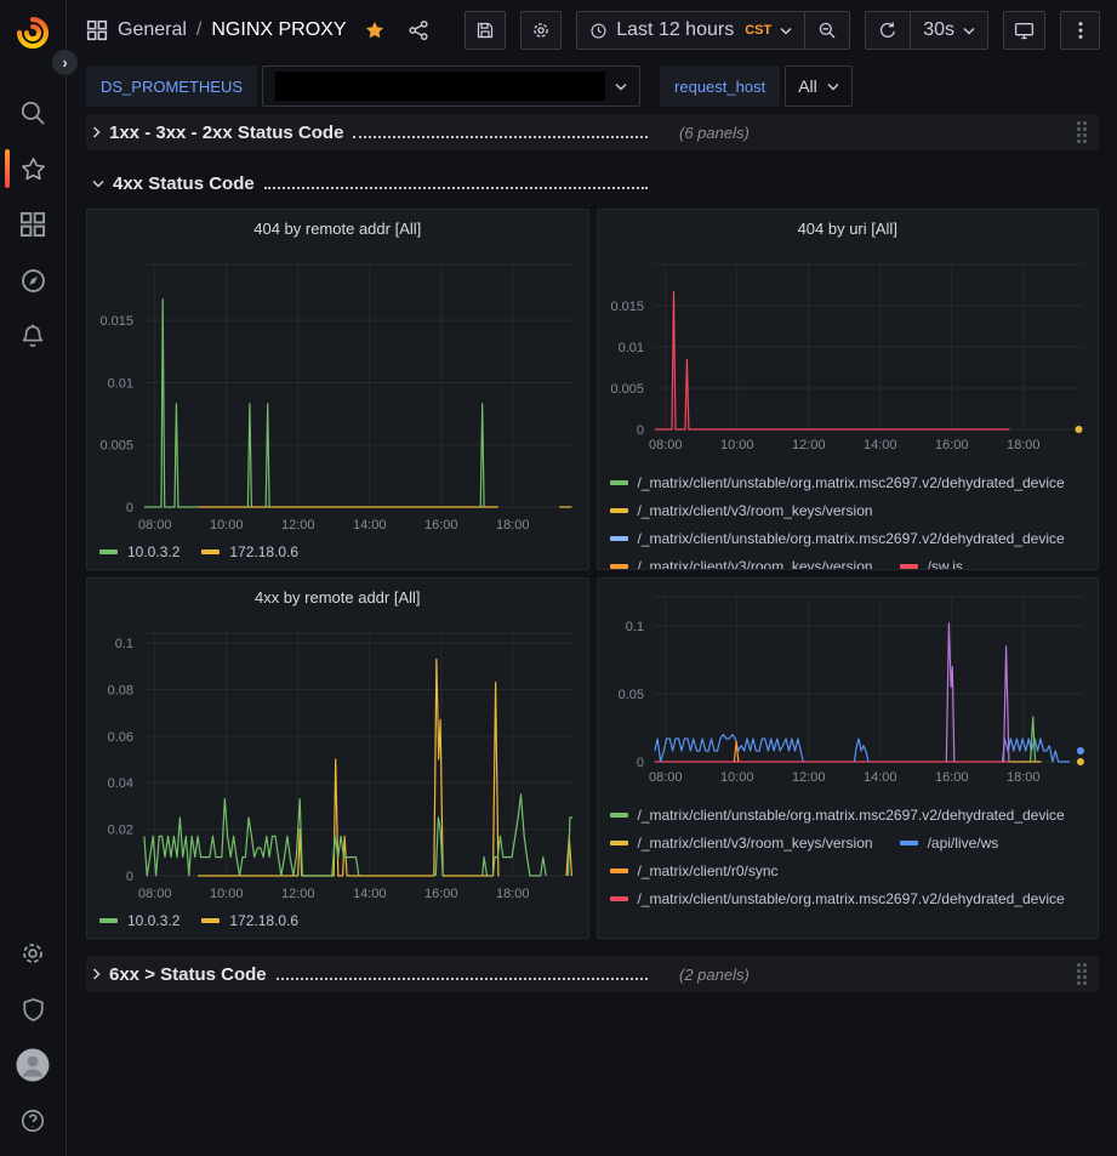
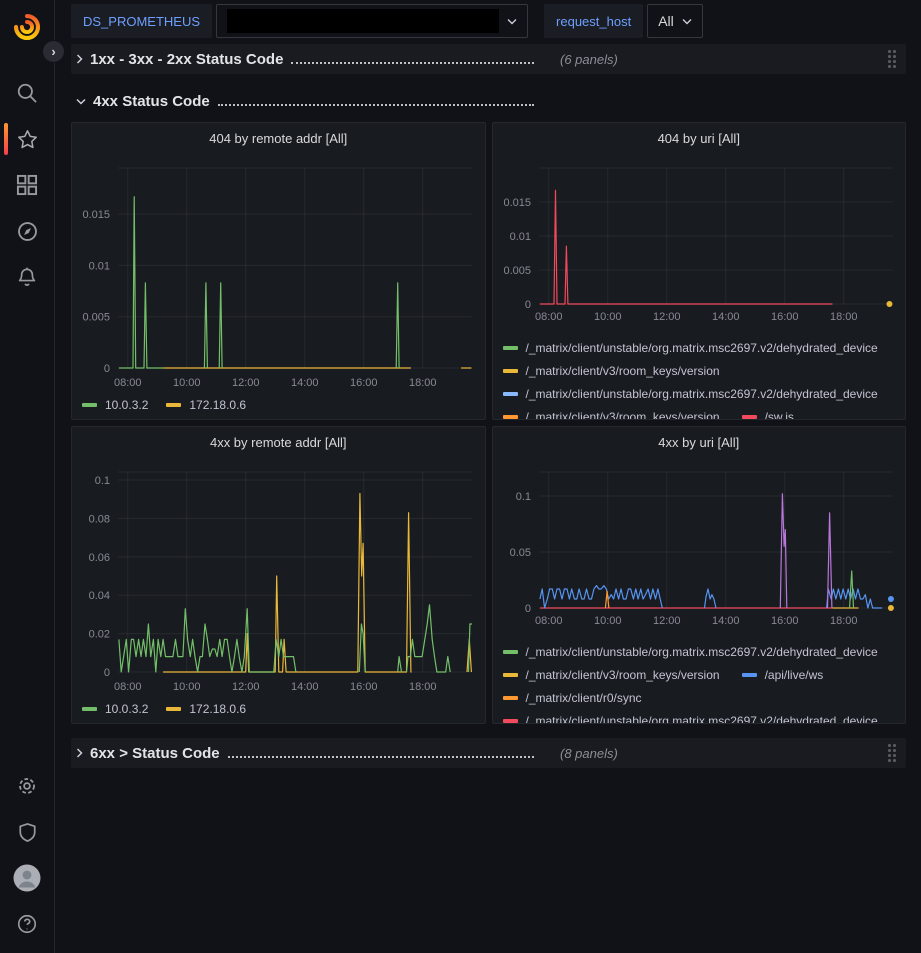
  ›
- General
- /
- NGINX PROXY
- Last 12 hours
- CST
- 30s
  DS_PROMETHEUS
  request_host
  All
  1xx - 3xx - 2xx Status Code
  (6 panels)
  4xx Status Code
  404 by remote addr [All]
  0
  0.005
  0.01
  0.015
  08:00
  10:00
  12:00
  14:00
  16:00
  18:00
  10.0.3.2
  172.18.0.6
  404 by uri [All]
  0
  0.005
  0.01
  0.015
  08:00
  10:00
  12:00
  14:00
  16:00
  18:00
  /_matrix/client/unstable/org.matrix.msc2697.v2/dehydrated_device
  /_matrix/client/v3/room_keys/version
  /_matrix/client/unstable/org.matrix.msc2697.v2/dehydrated_device
  /_matrix/client/v3/room_keys/version
  /sw.js
  4xx by remote addr [All]
  0
  0.02
  0.04
  0.06
  0.08
  0.1
  08:00
  10:00
  12:00
  14:00
  16:00
  18:00
  10.0.3.2
  172.18.0.6
+ 4xx by uri [All]
  0
  0.05
  0.1
  08:00
  10:00
  12:00
  14:00
  16:00
  18:00
  /_matrix/client/unstable/org.matrix.msc2697.v2/dehydrated_device
  /_matrix/client/v3/room_keys/version
  /api/live/ws
  /_matrix/client/r0/sync
  /_matrix/client/unstable/org.matrix.msc2697.v2/dehydrated_device
  6xx > Status Code
- (2 panels)
+ (8 panels)
